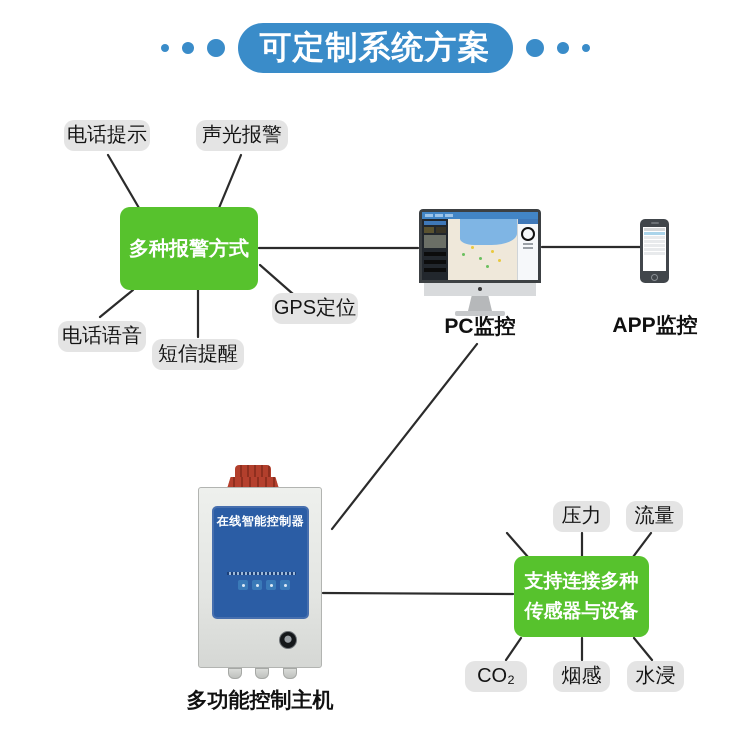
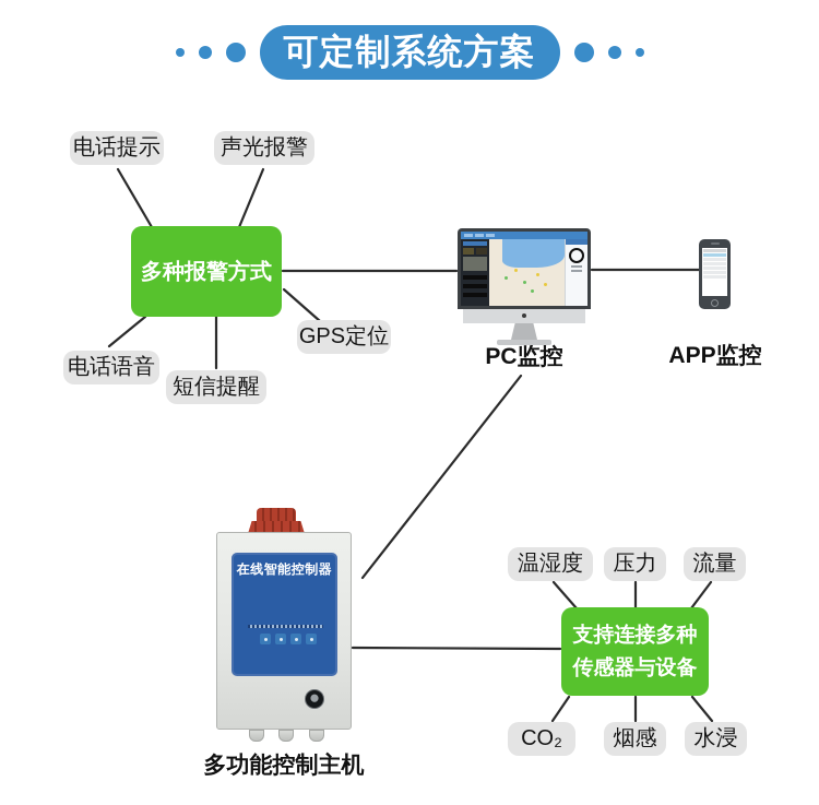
  可定制系统方案
  多种报警方式
  电话提示
  声光报警
  电话语音
  短信提醒
  GPS定位
  PC监控
  APP监控
  在线智能控制器
  多功能控制主机
  支持连接多种
  传感器与设备
+ 温湿度
  压力
  流量
  CO₂
  烟感
  水浸
